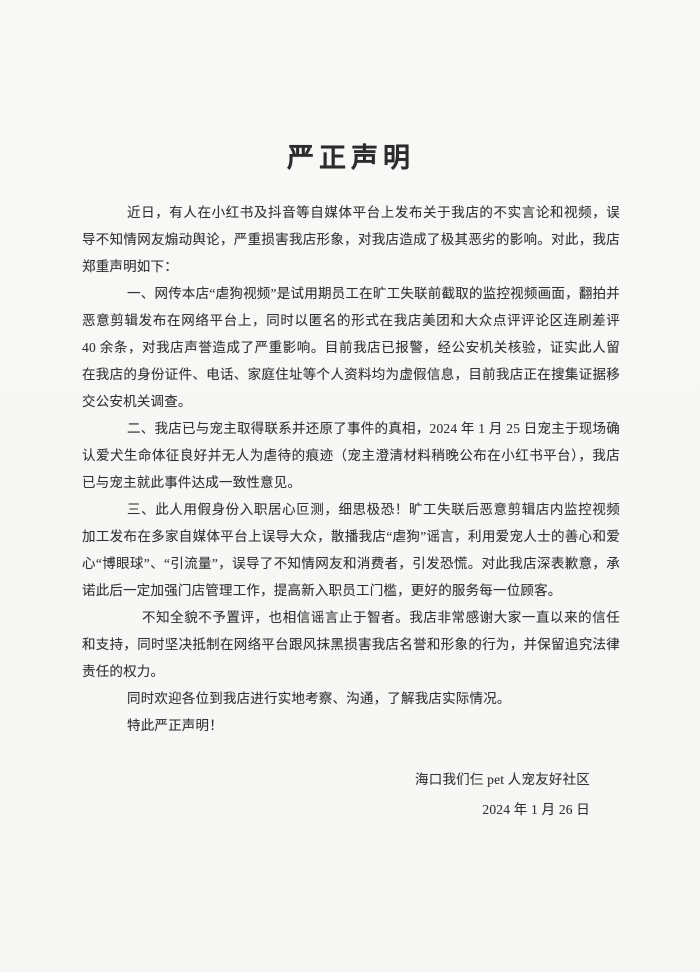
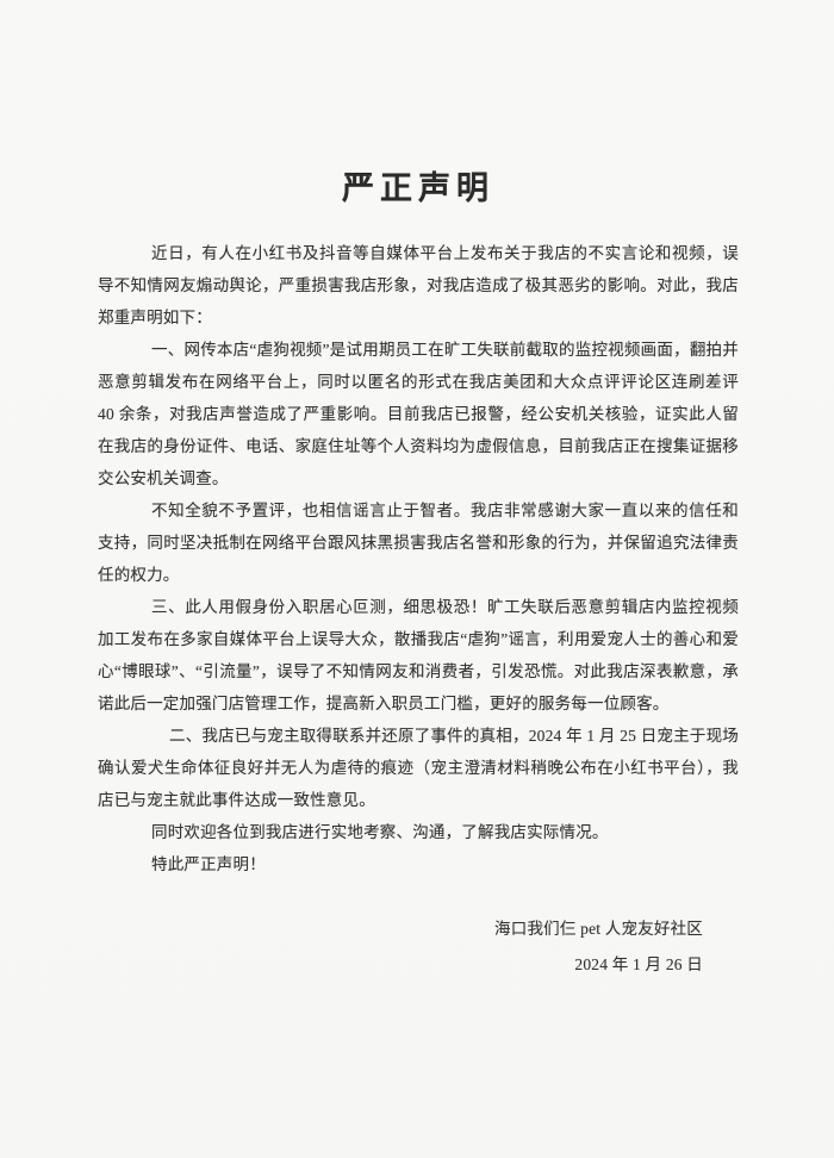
  严正声明
  近日，有人在小红书及抖音等自媒体平台上发布关于我店的不实言论和视频，误导不知情网友煽动舆论，严重损害我店形象，对我店造成了极其恶劣的影响。对此，我店郑重声明如下：
  一、网传本店“虐狗视频”是试用期员工在旷工失联前截取的监控视频画面，翻拍并恶意剪辑发布在网络平台上，同时以匿名的形式在我店美团和大众点评评论区连刷差评 40 余条，对我店声誉造成了严重影响。目前我店已报警，经公安机关核验，证实此人留在我店的身份证件、电话、家庭住址等个人资料均为虚假信息，目前我店正在搜集证据移交公安机关调查。
- 二、我店已与宠主取得联系并还原了事件的真相，2024 年 1 月 25 日宠主于现场确认爱犬生命体征良好并无人为虐待的痕迹（宠主澄清材料稍晚公布在小红书平台），我店已与宠主就此事件达成一致性意见。
+ 不知全貌不予置评，也相信谣言止于智者。我店非常感谢大家一直以来的信任和支持，同时坚决抵制在网络平台跟风抹黑损害我店名誉和形象的行为，并保留追究法律责任的权力。
  三、此人用假身份入职居心叵测，细思极恐！旷工失联后恶意剪辑店内监控视频加工发布在多家自媒体平台上误导大众，散播我店“虐狗”谣言，利用爱宠人士的善心和爱心“博眼球”、“引流量”，误导了不知情网友和消费者，引发恐慌。对此我店深表歉意，承诺此后一定加强门店管理工作，提高新入职员工门槛，更好的服务每一位顾客。
- 不知全貌不予置评，也相信谣言止于智者。我店非常感谢大家一直以来的信任和支持，同时坚决抵制在网络平台跟风抹黑损害我店名誉和形象的行为，并保留追究法律责任的权力。
+ 二、我店已与宠主取得联系并还原了事件的真相，2024 年 1 月 25 日宠主于现场确认爱犬生命体征良好并无人为虐待的痕迹（宠主澄清材料稍晚公布在小红书平台），我店已与宠主就此事件达成一致性意见。
  同时欢迎各位到我店进行实地考察、沟通，了解我店实际情况。
  特此严正声明！
  海口我们仨 pet 人宠友好社区
  2024 年 1 月 26 日
